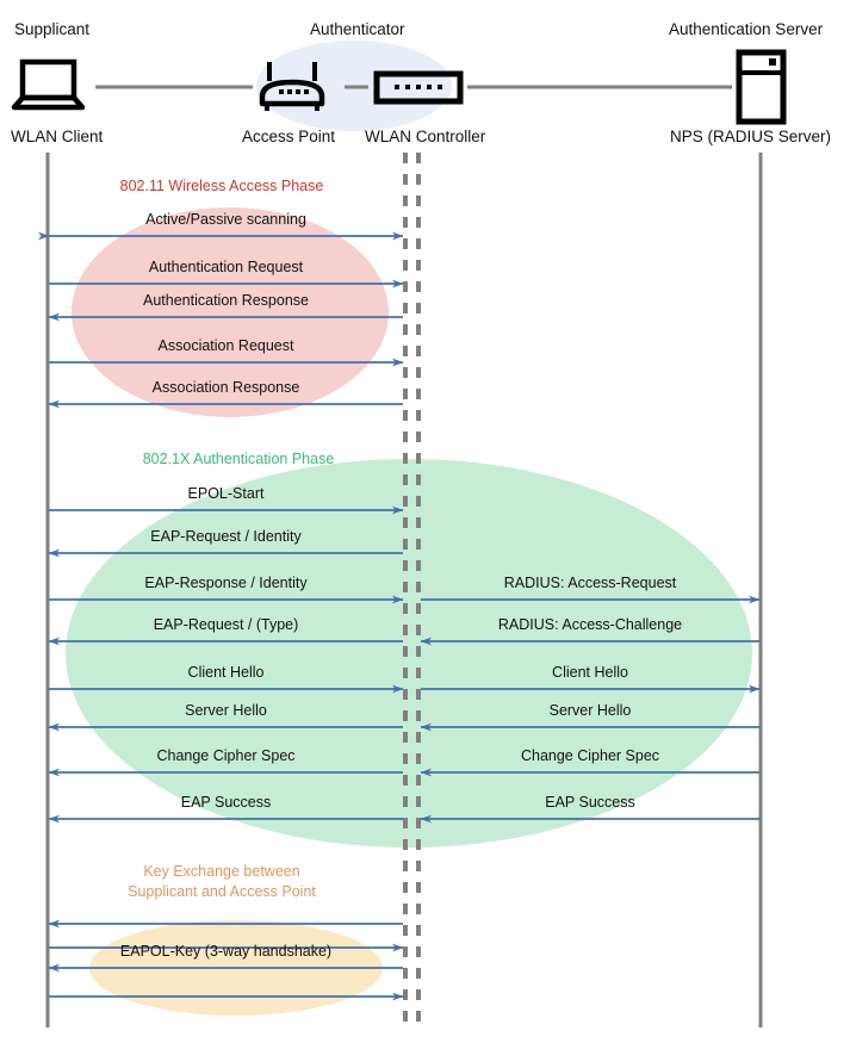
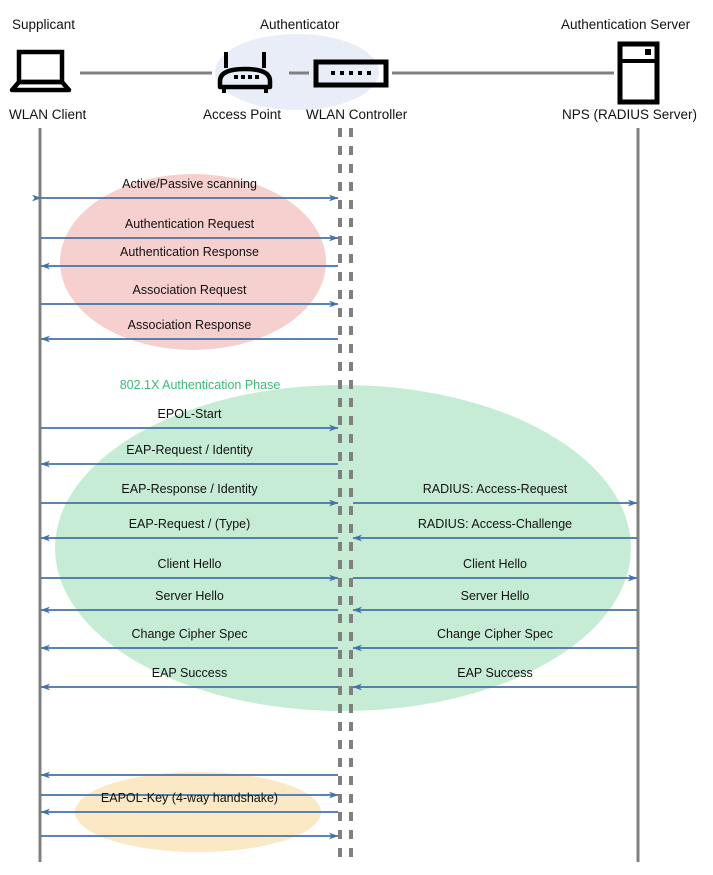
  Active/Passive scanning
  Authentication Request
  Authentication Response
  Association Request
  Association Response
  EPOL-Start
  EAP-Request / Identity
  EAP-Response / Identity
  EAP-Request / (Type)
  Client Hello
  Server Hello
  Change Cipher Spec
  EAP Success
- EAPOL-Key (3-way handshake)
+ EAPOL-Key (4-way handshake)
  RADIUS: Access-Request
  RADIUS: Access-Challenge
  Client Hello
  Server Hello
  Change Cipher Spec
  EAP Success
  Supplicant
  Authenticator
  Authentication Server
  WLAN Client
  Access Point
  WLAN Controller
  NPS (RADIUS Server)
- 802.11 Wireless Access Phase
  802.1X Authentication Phase
- Key Exchange between
- Supplicant and Access Point
